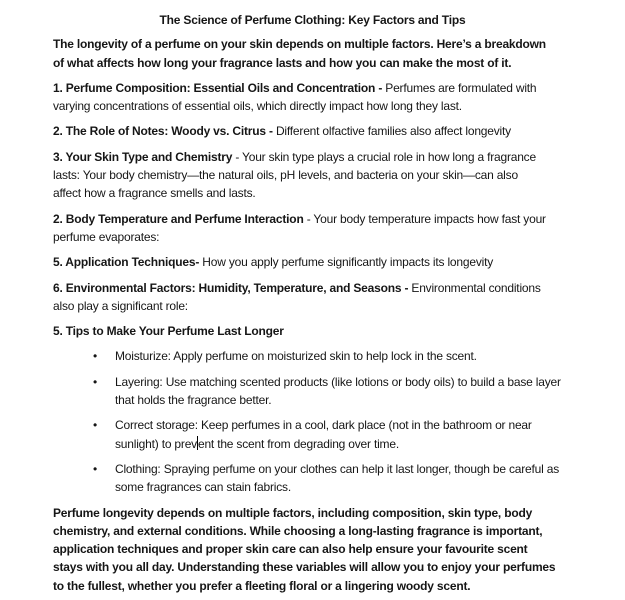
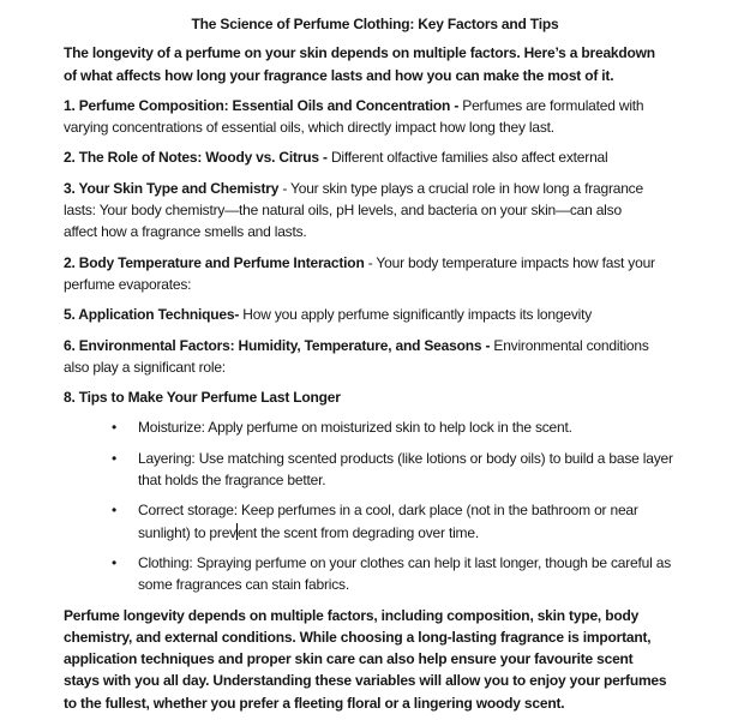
  The Science of Perfume Clothing: Key Factors and Tips
  The longevity of a perfume on your skin depends on multiple factors. Here’s a breakdown
  of what affects how long your fragrance lasts and how you can make the most of it.
  1. Perfume Composition: Essential Oils and Concentration - Perfumes are formulated with
  varying concentrations of essential oils, which directly impact how long they last.
- 2. The Role of Notes: Woody vs. Citrus - Different olfactive families also affect longevity
+ 2. The Role of Notes: Woody vs. Citrus - Different olfactive families also affect external
  3. Your Skin Type and Chemistry - Your skin type plays a crucial role in how long a fragrance
  lasts: Your body chemistry—the natural oils, pH levels, and bacteria on your skin—can also
  affect how a fragrance smells and lasts.
  2. Body Temperature and Perfume Interaction - Your body temperature impacts how fast your
  perfume evaporates:
  5. Application Techniques- How you apply perfume significantly impacts its longevity
  6. Environmental Factors: Humidity, Temperature, and Seasons - Environmental conditions
  also play a significant role:
- 5. Tips to Make Your Perfume Last Longer
+ 8. Tips to Make Your Perfume Last Longer
  •
  Moisturize: Apply perfume on moisturized skin to help lock in the scent.
  •
  Layering: Use matching scented products (like lotions or body oils) to build a base layer
  that holds the fragrance better.
  •
  Correct storage: Keep perfumes in a cool, dark place (not in the bathroom or near
  sunlight) to prevent the scent from degrading over time.
  •
  Clothing: Spraying perfume on your clothes can help it last longer, though be careful as
  some fragrances can stain fabrics.
  Perfume longevity depends on multiple factors, including composition, skin type, body
  chemistry, and external conditions. While choosing a long-lasting fragrance is important,
  application techniques and proper skin care can also help ensure your favourite scent
  stays with you all day. Understanding these variables will allow you to enjoy your perfumes
  to the fullest, whether you prefer a fleeting floral or a lingering woody scent.
